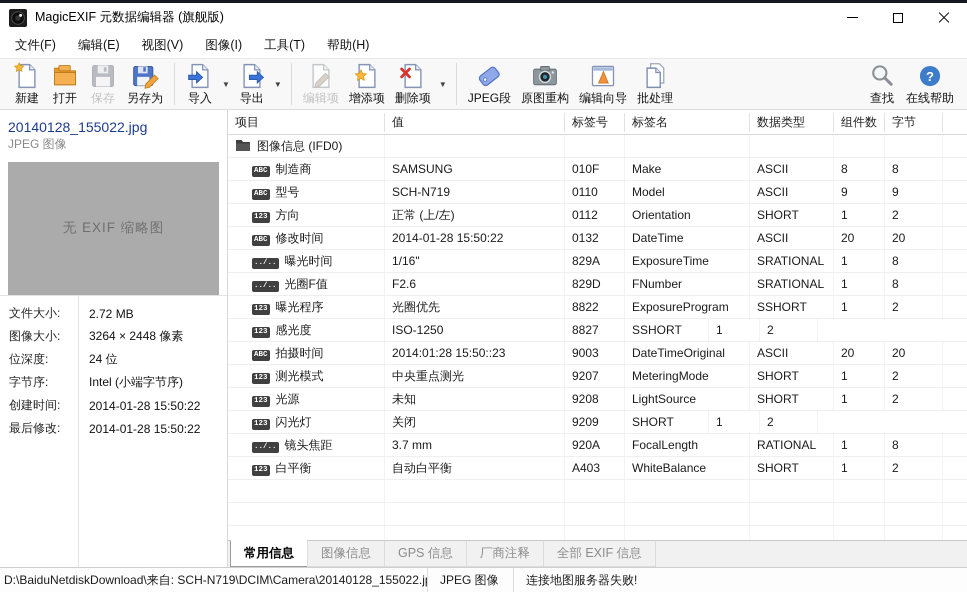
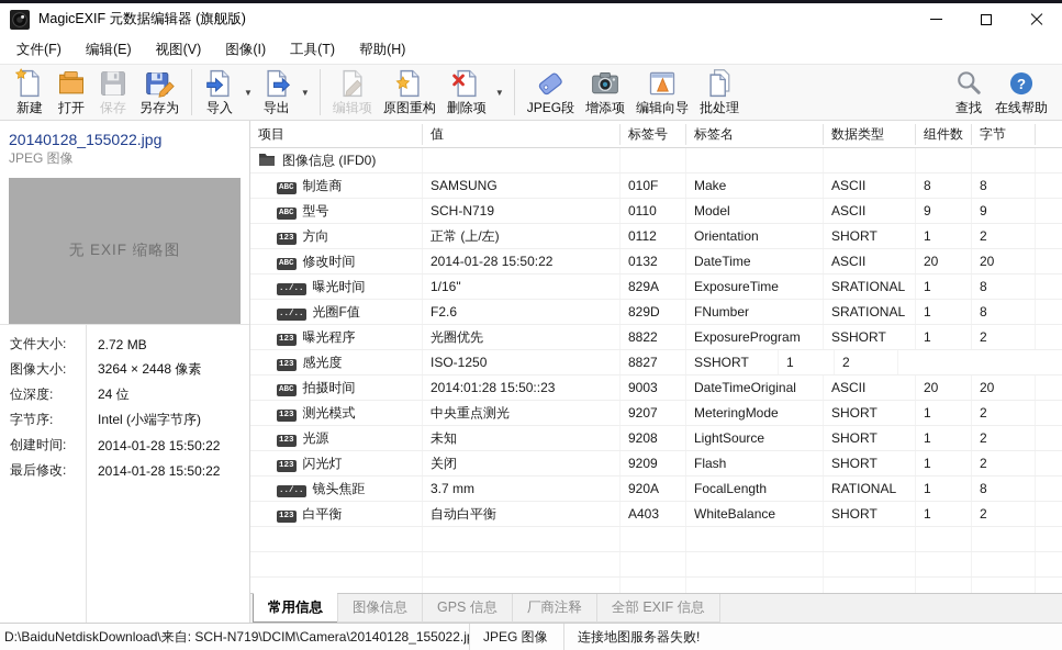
  MagicEXIF 元数据编辑器 (旗舰版)
  文件(F)
  编辑(E)
  视图(V)
  图像(I)
  工具(T)
  帮助(H)
  新建
  打开
  保存
  另存为
  导入
  ▼
  导出
  ▼
  编辑项
- 增添项
+ 原图重构
  删除项
  ▼
  JPEG段
- 原图重构
+ 增添项
  编辑向导
  批处理
  查找
  ?
  在线帮助
  20140128_155022.jpg
  JPEG 图像
  无 EXIF 缩略图
  文件大小:
  2.72 MB
  图像大小:
  3264 × 2448 像素
  位深度:
  24 位
  字节序:
  Intel (小端字节序)
  创建时间:
  2014-01-28 15:50:22
  最后修改:
  2014-01-28 15:50:22
  项目
  值
  标签号
  标签名
  数据类型
  组件数
  字节
  图像信息 (IFD0)
  ABC 制造商
  SAMSUNG
  010F
  Make
  ASCII
  8
  8
  ABC 型号
  SCH-N719
  0110
  Model
  ASCII
  9
  9
  123 方向
  正常 (上/左)
  0112
  Orientation
  SHORT
  1
  2
  ABC 修改时间
  2014-01-28 15:50:22
  0132
  DateTime
  ASCII
  20
  20
  ../.. 曝光时间
  1/16"
  829A
  ExposureTime
  SRATIONAL
  1
  8
  ../.. 光圈F值
  F2.6
  829D
  FNumber
  SRATIONAL
  1
  8
  123 曝光程序
  光圈优先
  8822
  ExposureProgram
  SSHORT
  1
  2
  123 感光度
  ISO-1250
  8827
  SSHORT
  1
  2
  ABC 拍摄时间
  2014:01:28 15:50::23
  9003
  DateTimeOriginal
  ASCII
  20
  20
  123 测光模式
  中央重点测光
  9207
  MeteringMode
  SHORT
  1
  2
  123 光源
  未知
  9208
  LightSource
  SHORT
  1
  2
  123 闪光灯
  关闭
  9209
+ Flash
  SHORT
  1
  2
  ../.. 镜头焦距
  3.7 mm
  920A
  FocalLength
  RATIONAL
  1
  8
  123 白平衡
  自动白平衡
  A403
  WhiteBalance
  SHORT
  1
  2
  常用信息
  图像信息
  GPS 信息
  厂商注释
  全部 EXIF 信息
  D:\BaiduNetdiskDownload\来自: SCH-N719\DCIM\Camera\20140128_155022.j
  JPEG 图像
  连接地图服务器失败!
